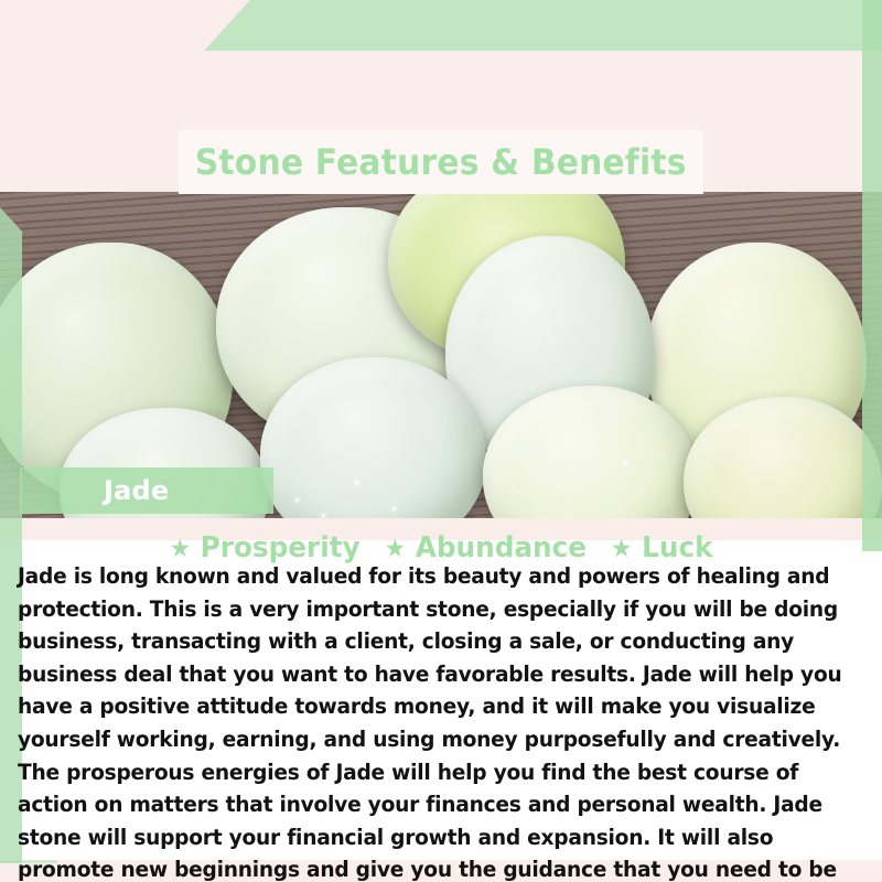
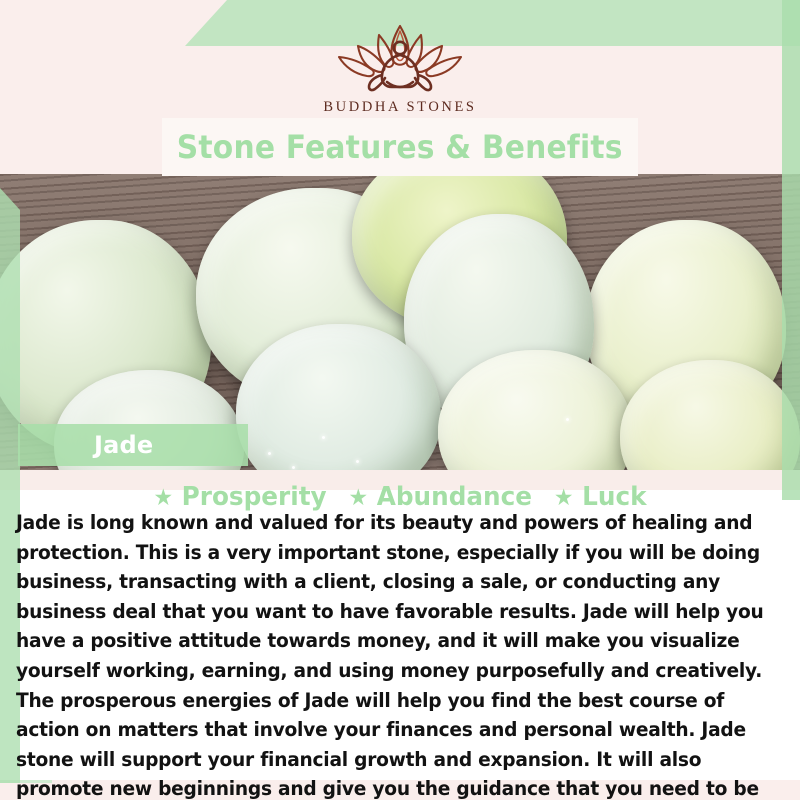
+ BUDDHA STONES
  Stone Features & Benefits
  Jade
  ★ Prosperity ★ Abundance ★ Luck
  Jade is long known and valued for its beauty and powers of healing and protection. This is a very important stone, especially if you will be doing business, transacting with a client, closing a sale, or conducting any business deal that you want to have favorable results. Jade will help you have a positive attitude towards money, and it will make you visualize yourself working, earning, and using money purposefully and creatively. The prosperous energies of Jade will help you find the best course of action on matters that involve your finances and personal wealth. Jade stone will support your financial growth and expansion. It will also promote new beginnings and give you the guidance that you need to be
